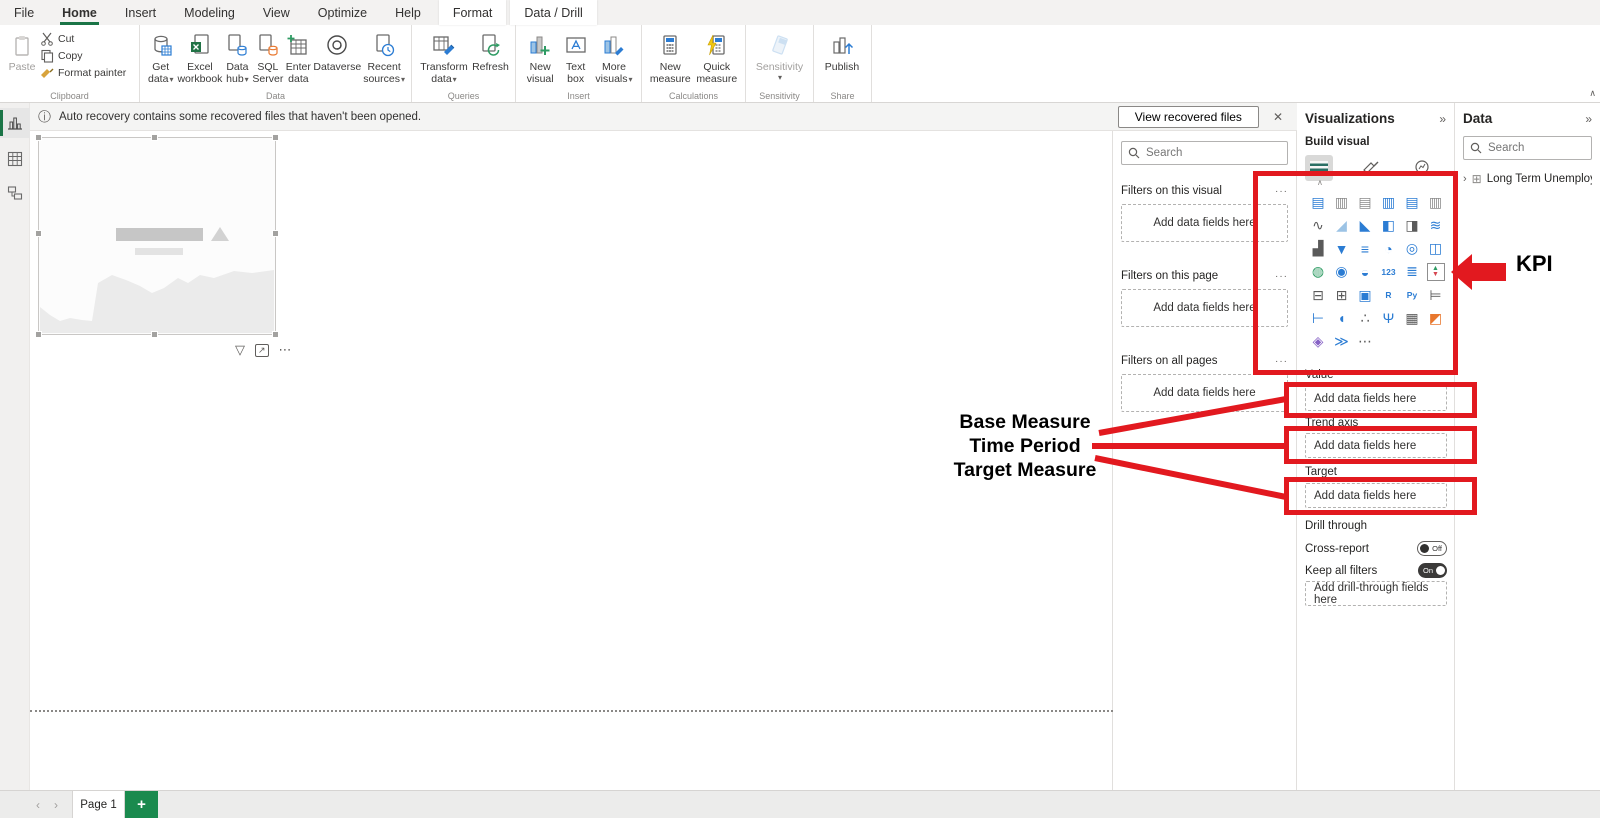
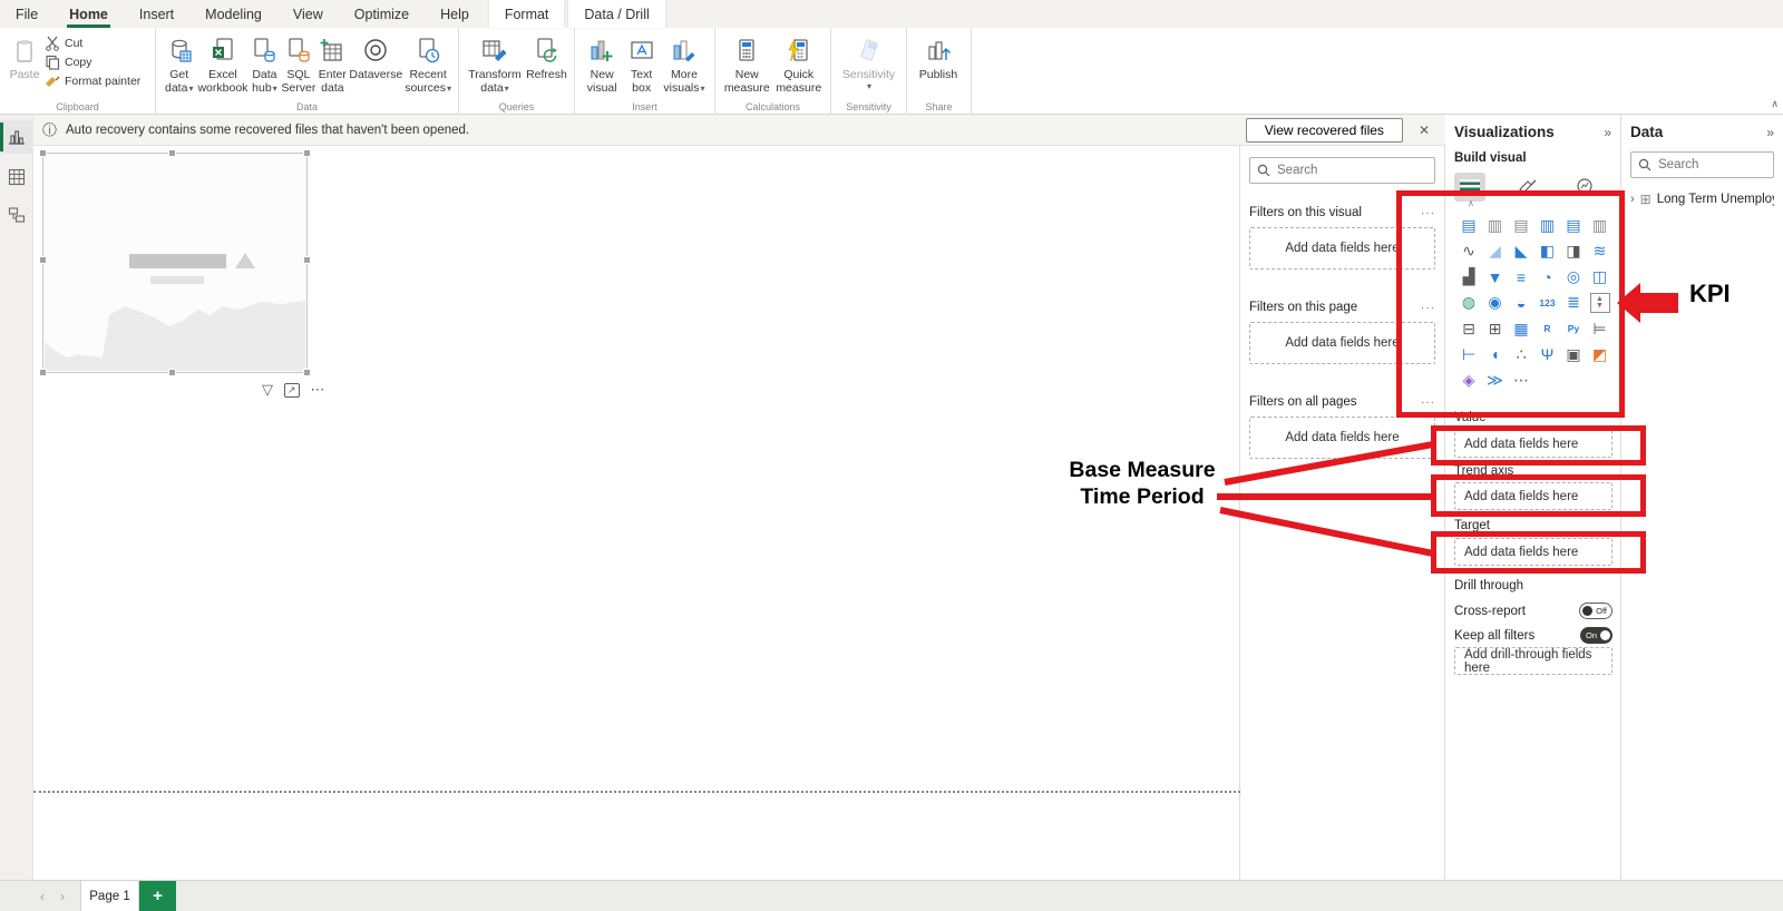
  File
  Home
  Insert
  Modeling
  View
  Optimize
  Help
  Format
  Data / Drill
  Paste
  Cut
  Copy
  Format painter
  Clipboard
  Get
  data▾
  Excel
  workbook
  Data
  hub▾
  SQL
  Server
  Enter
  data
  Dataverse
  Recent
  sources▾
  Data
  Transform
  data▾
  Refresh
  Queries
  New
  visual
  Text
  box
  More
  visuals▾
  Insert
  New
  measure
  Quick
  measure
  Calculations
  Sensitivity
  ▾
  Sensitivity
  Publish
  Share
  ∧
  ⓘ
  Auto recovery contains some recovered files that haven't been opened.
  View recovered files
  ✕
  ▽
  ↗
  ⋯
  Search
  Filters on this visual
  ···
  Add data fields here
  Filters on this page
  ···
  Add data fields here
  Filters on all pages
  ···
  Add data fields here
  Visualizations
  »
  Build visual
  ∧
  ▤
  ▥
  ▤
  ▥
  ▤
  ▥
  ∿
  ◢
  ◣
  ◧
  ◨
  ≋
  ▟
  ▼
  ≡
  ◔
  ◎
  ◫
  ◍
  ◉
  ◒
  123
  ≣
  ⊟
  ⊞
- ▣
+ ▦
  R
  Py
  ⊨
  ⊢
  ◖
  ∴
  Ψ
- ▦
+ ▣
  ◩
  ◈
  ≫
  ⋯
  Value
  Add data fields here
  Trend axis
  Add data fields here
  Target
  Add data fields here
  Drill through
  Cross-report
  Off
  Keep all filters
  On
  Add drill-through fields here
  Data
  »
  Search
  ›
  ⊞
  Long Term Unemplo
  ‹
  ›
  Page 1
  +
  KPI
  Base Measure
  Time Period
- Target Measure
